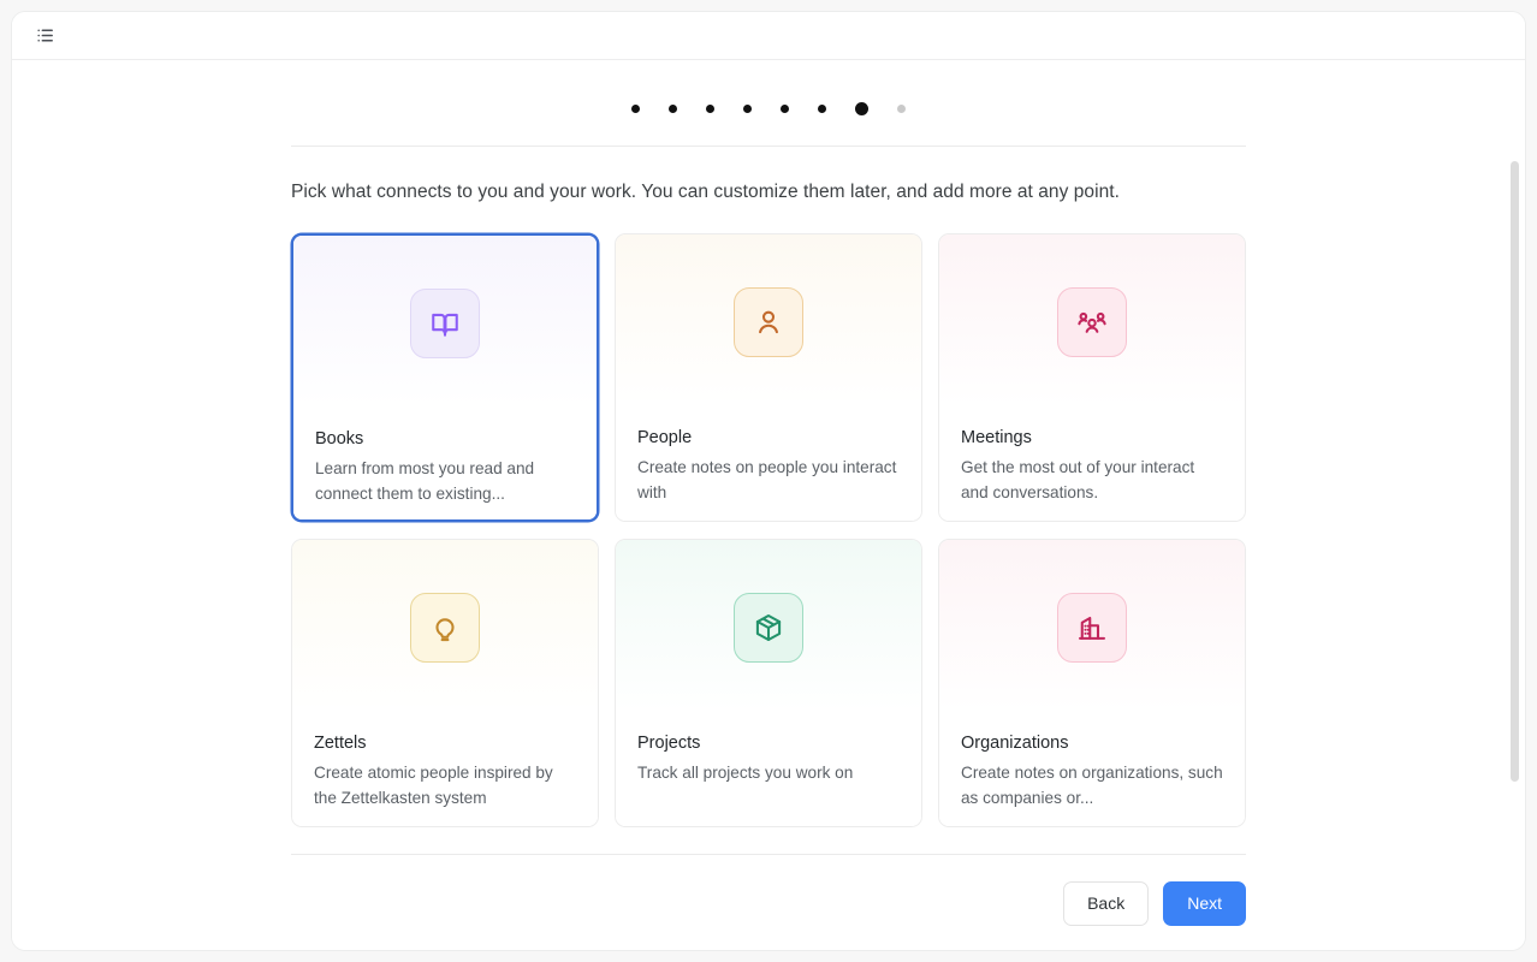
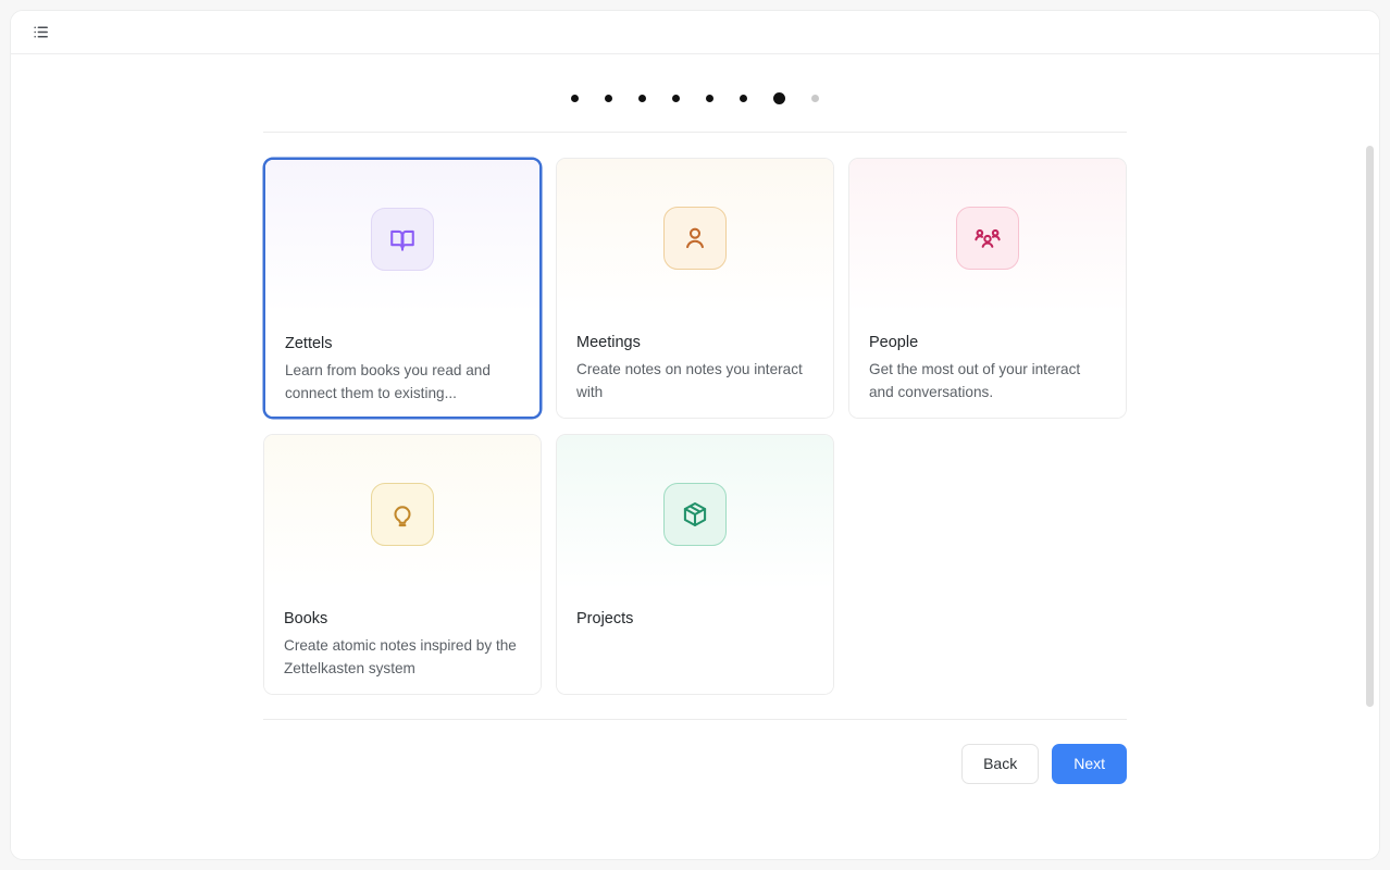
- Pick what connects to you and your work. You can customize them later, and add more at any point.
- Books
+ Zettels
- Learn from most you read and connect them to existing...
+ Learn from books you read and connect them to existing...
- People
+ Meetings
- Create notes on people you interact with
+ Create notes on notes you interact with
- Meetings
+ People
  Get the most out of your interact and conversations.
- Zettels
+ Books
- Create atomic people inspired by the Zettelkasten system
+ Create atomic notes inspired by the Zettelkasten system
  Projects
- Track all projects you work on
- Organizations
- Create notes on organizations, such as companies or...
  Back
  Next
